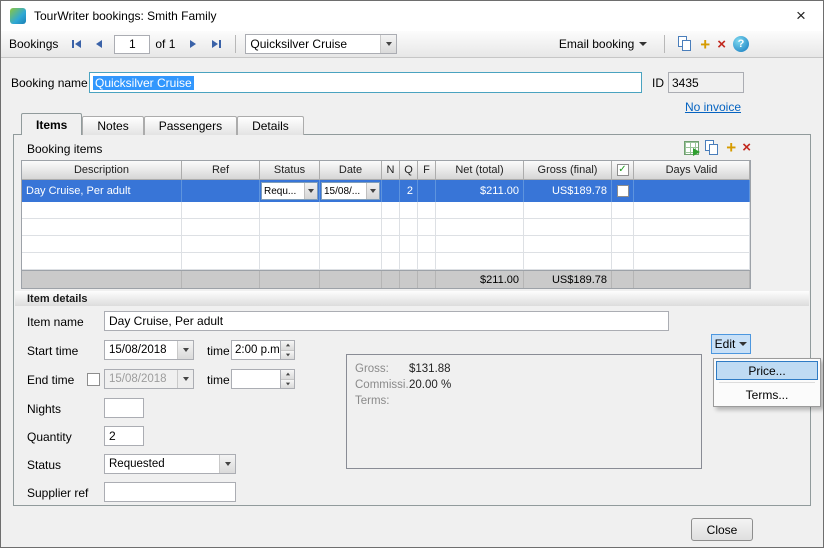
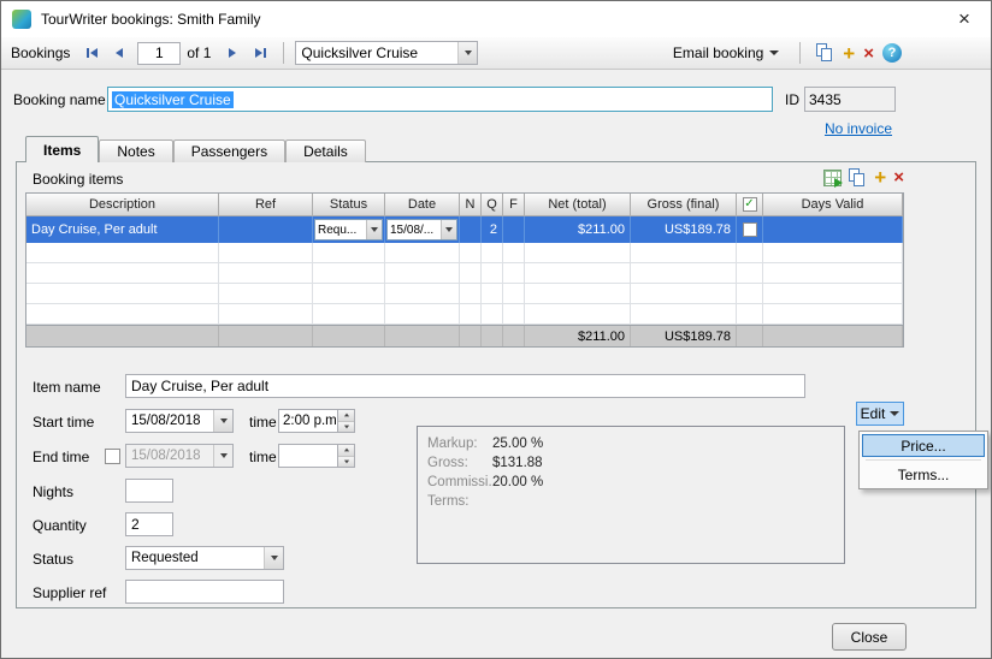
  TourWriter bookings: Smith Family
  ×
  Bookings
  1
  of 1
  Quicksilver Cruise
  Email booking
  +
  ×
  ?
  Booking name
  Quicksilver Cruise
  ID
  3435
  No invoice
  Items
  Notes
  Passengers
  Details
  Booking items
  +
  ×
  Description
  Ref
  Status
  Date
  N
  Q
  F
  Net (total)
  Gross (final)
  ✓
  Days Valid
  Day Cruise, Per adult
  Requ...
  15/08/...
  2
  $211.00
  US$189.78
  $211.00
  US$189.78
- Item details
  Item name
  Day Cruise, Per adult
  Start time
  15/08/2018
  time
  2:00 p.m
  Edit
+ Markup:
+ 25.00 %
  Gross:
  $131.88
  Commissi.
  20.00 %
  Terms:
  Price...
  Terms...
  End time
  15/08/2018
  time
  Nights
  Quantity
  2
  Status
  Requested
  Supplier ref
  Close
